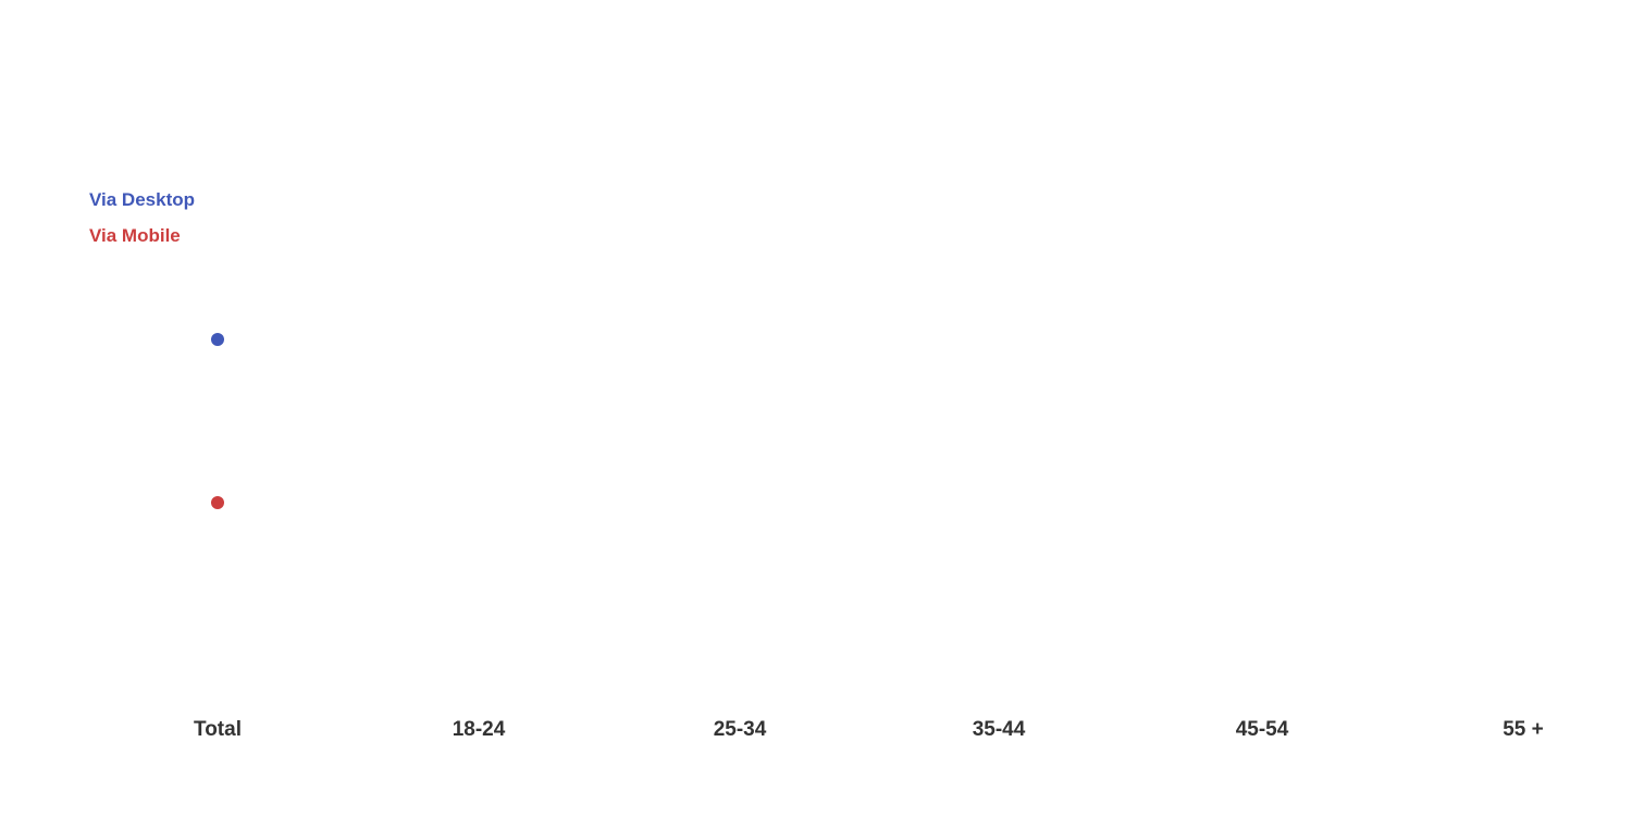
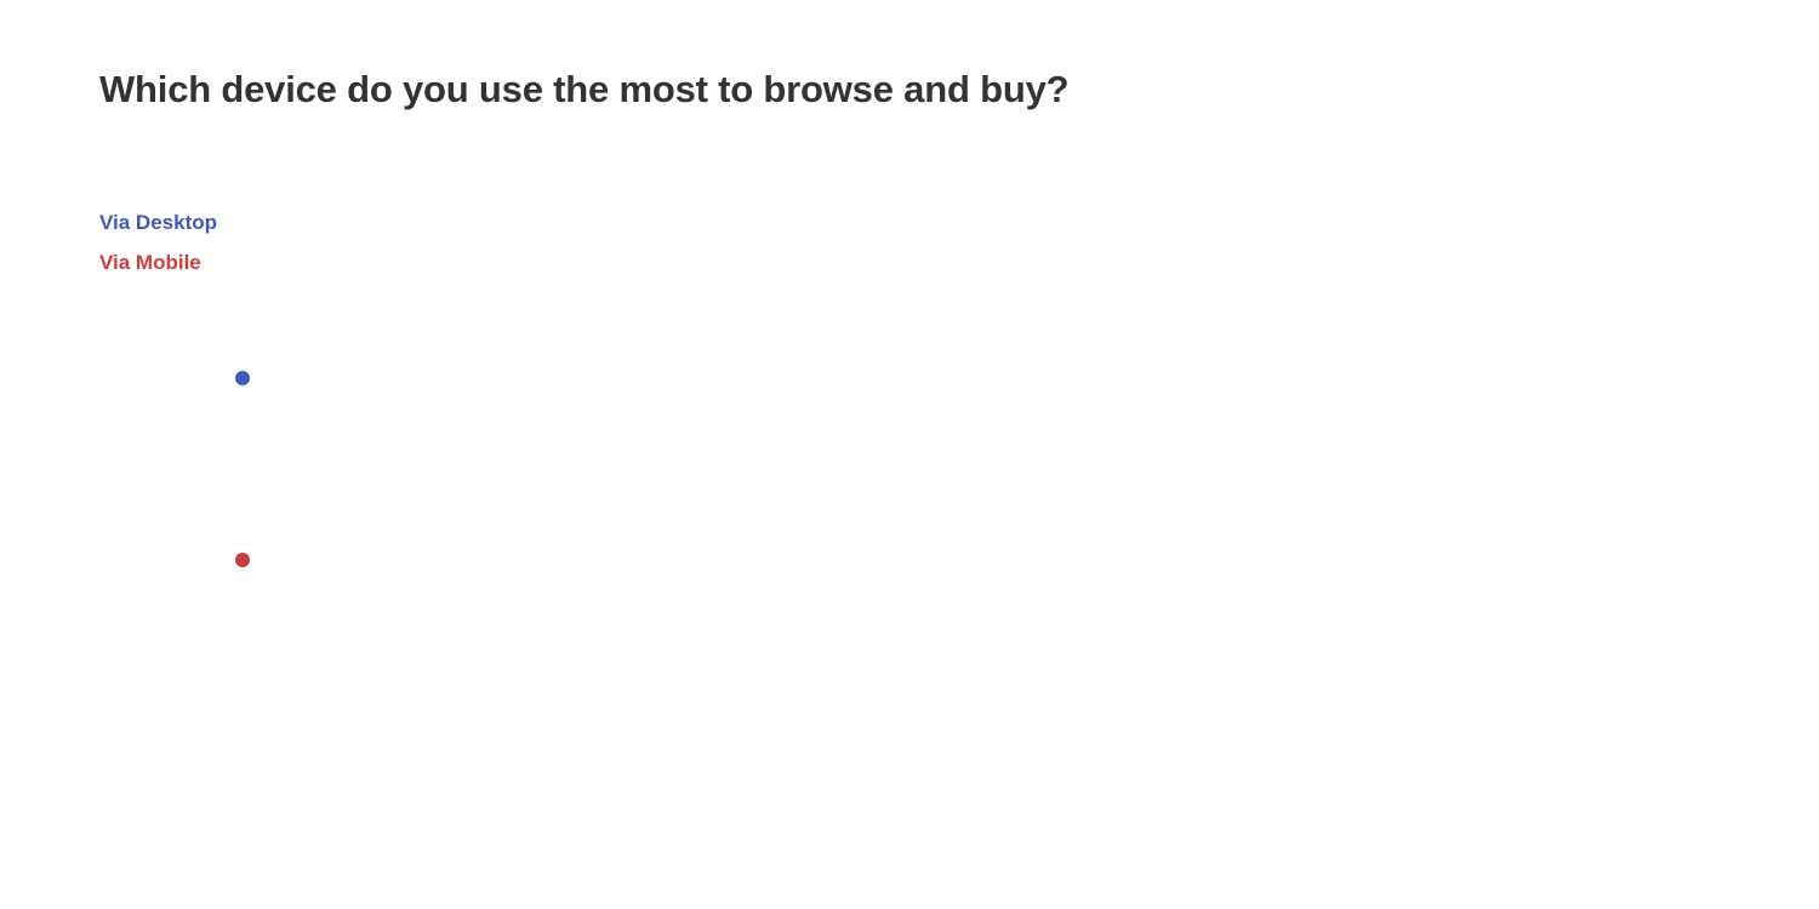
+ Which device do you use the most to browse and buy?
  Via Desktop
  Via Mobile
- Total
- 18-24
- 25-34
- 35-44
- 45-54
- 55 +
